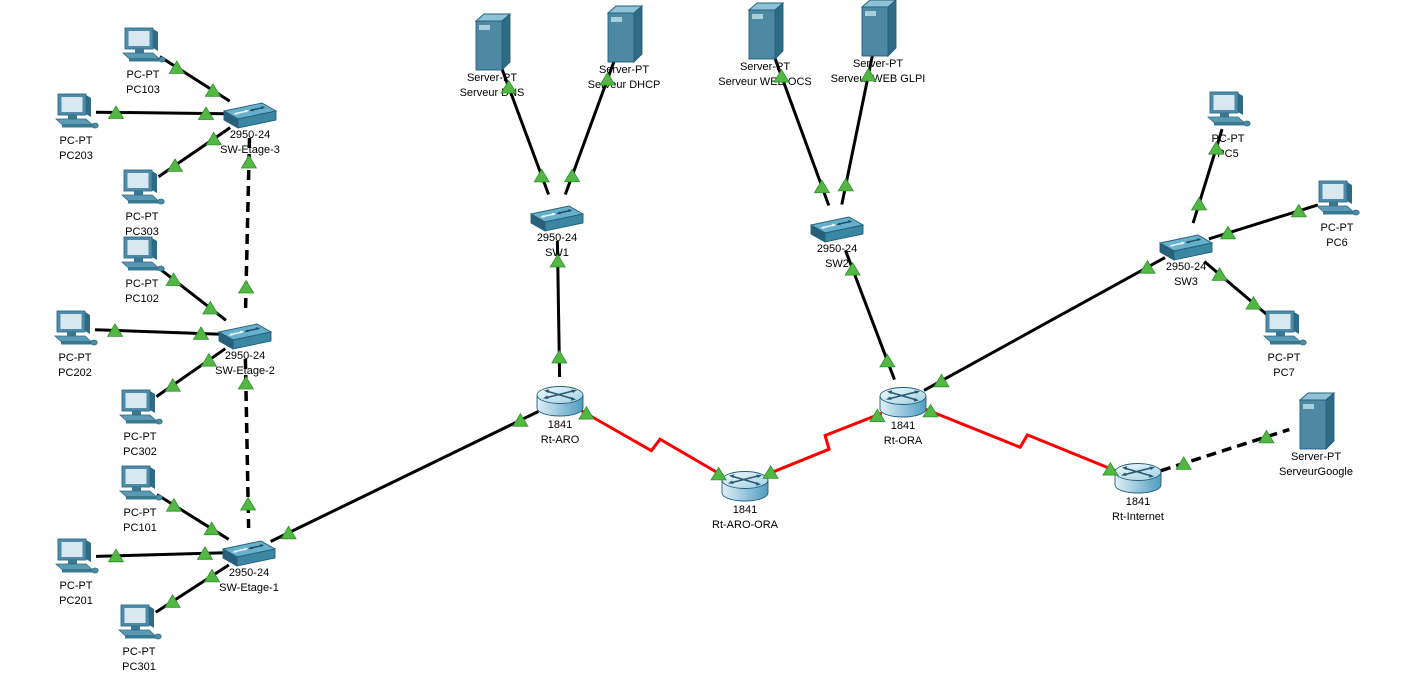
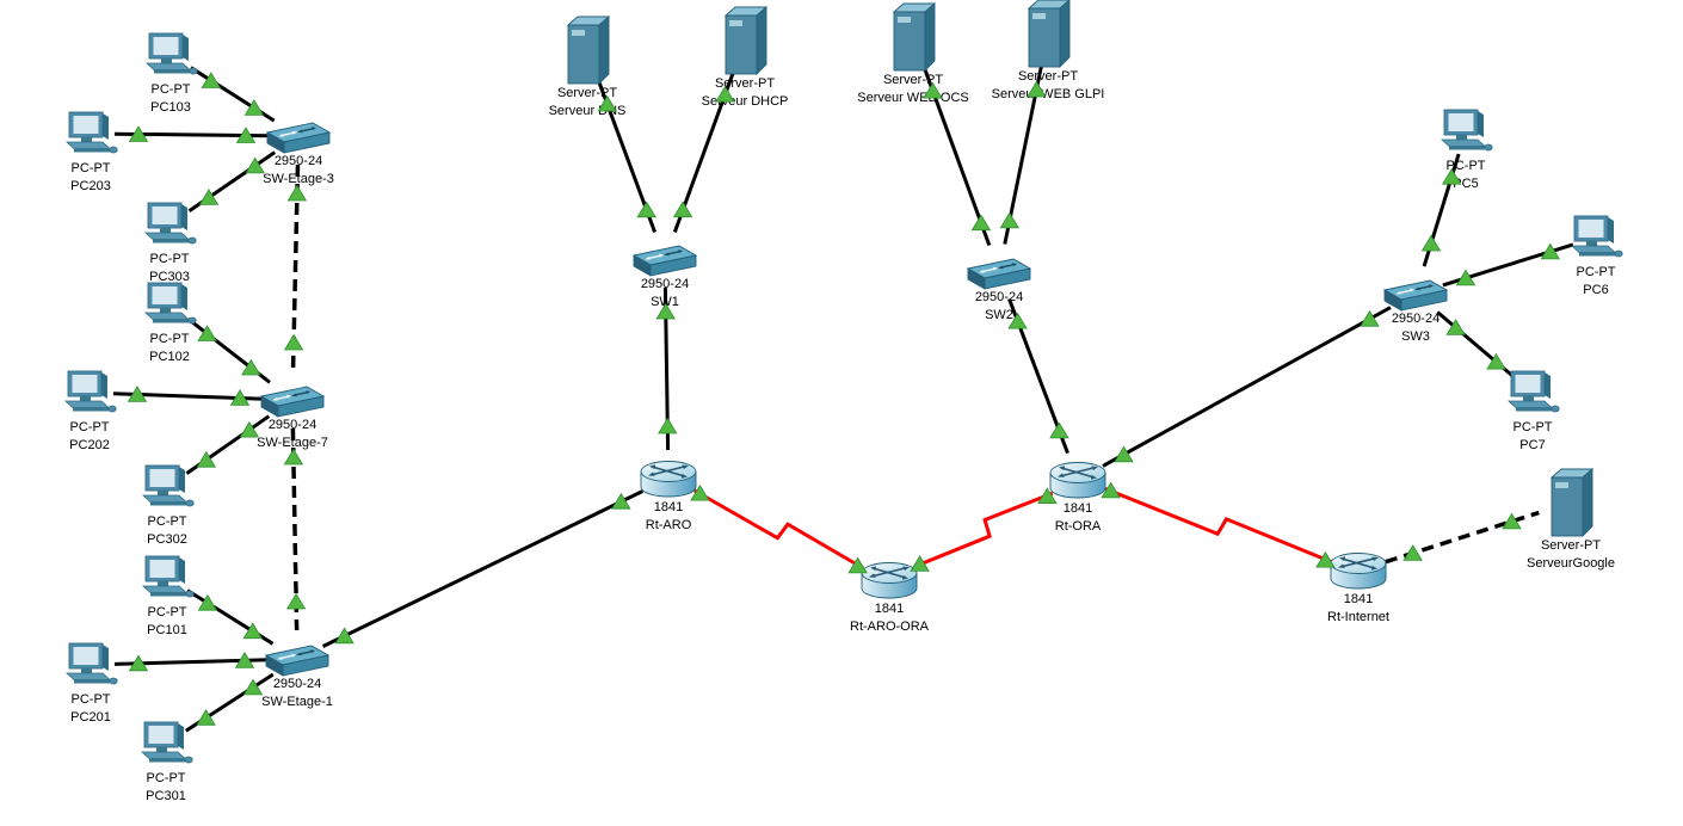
  PC-PT
  PC103
  PC-PT
  PC203
  2950-24
  SW-Etage-3
  PC-PT
  PC303
  PC-PT
  PC102
  PC-PT
  PC202
  2950-24
- SW-Etage-2
+ SW-Etage-7
  PC-PT
  PC302
  PC-PT
  PC101
  PC-PT
  PC201
  2950-24
  SW-Etage-1
  PC-PT
  PC301
  Server-PT
  ServeurS
  Server-PT
  Seur DHCP
  2950-24
  SW1
  1841
  Rt-ARO
  1841
  Rt-ARO-ORA
  Server-PT
  Serveur WE OCS
  Server-PT
  Serve WEB GLPI
  2950-24
  SW2
  1841
  Rt-ORA
  2950-24
  SW3
  PC-PT
  PC-PT
  PC6
  PC-PT
  PC7
  1841
  Rt-Internet
  Server-PT
  ServeurGoogle
